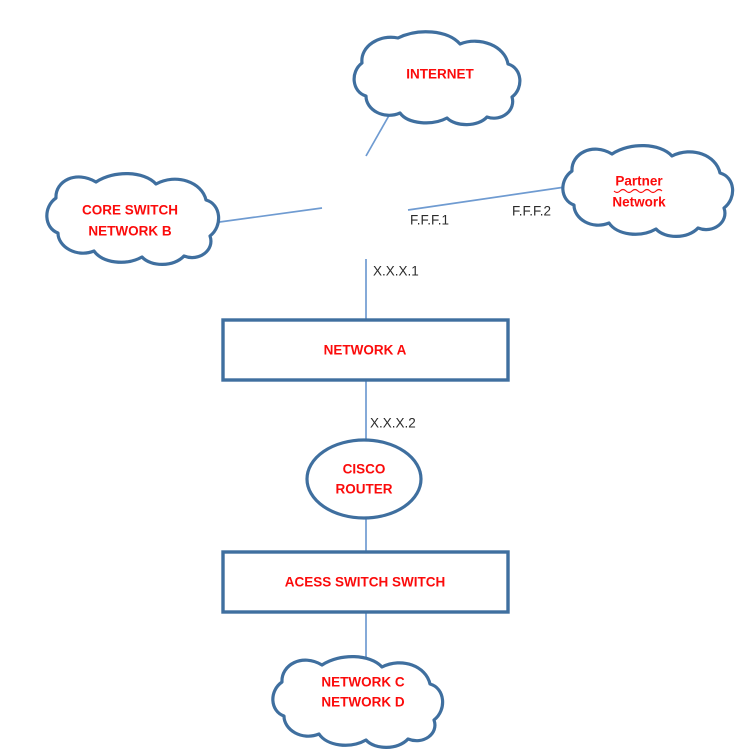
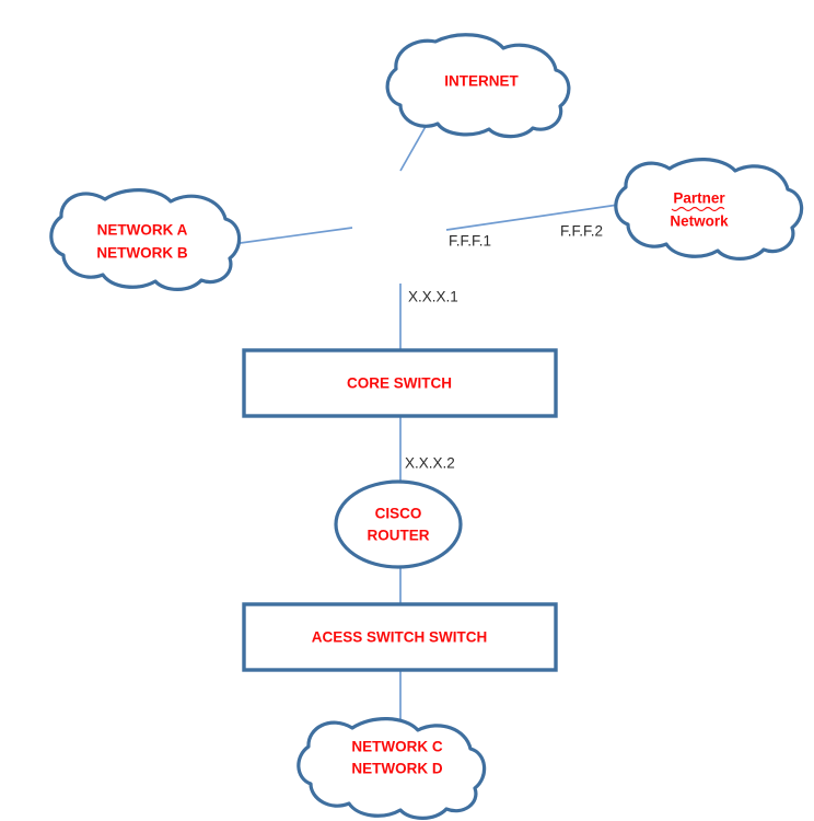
  INTERNET
- CORE SWITCH
+ NETWORK A
  NETWORK B
  Partner
  Network
  F.F.F.1
  F.F.F.2
  X.X.X.1
  X.X.X.2
- NETWORK A
+ CORE SWITCH
  CISCO
  ROUTER
  ACESS SWITCH SWITCH
  NETWORK C
  NETWORK D
